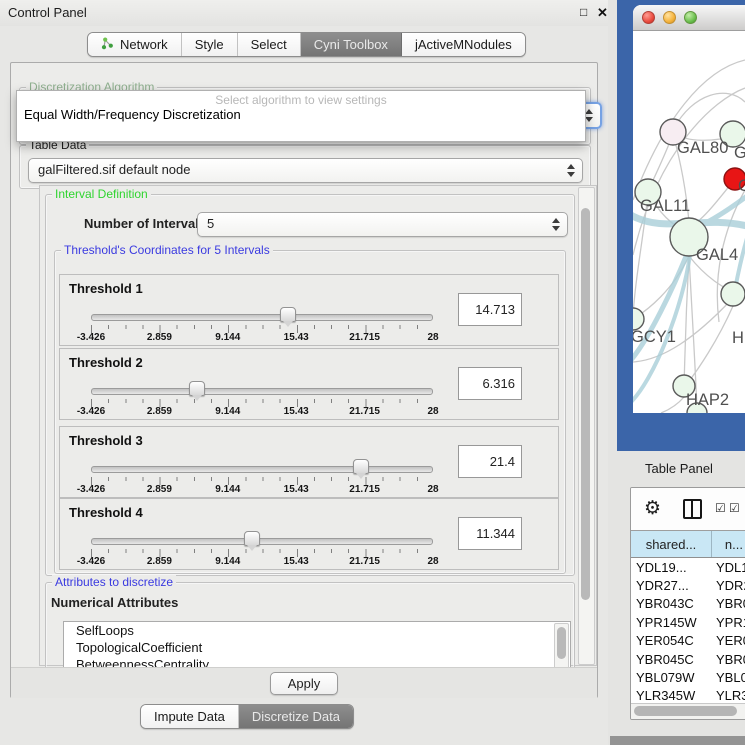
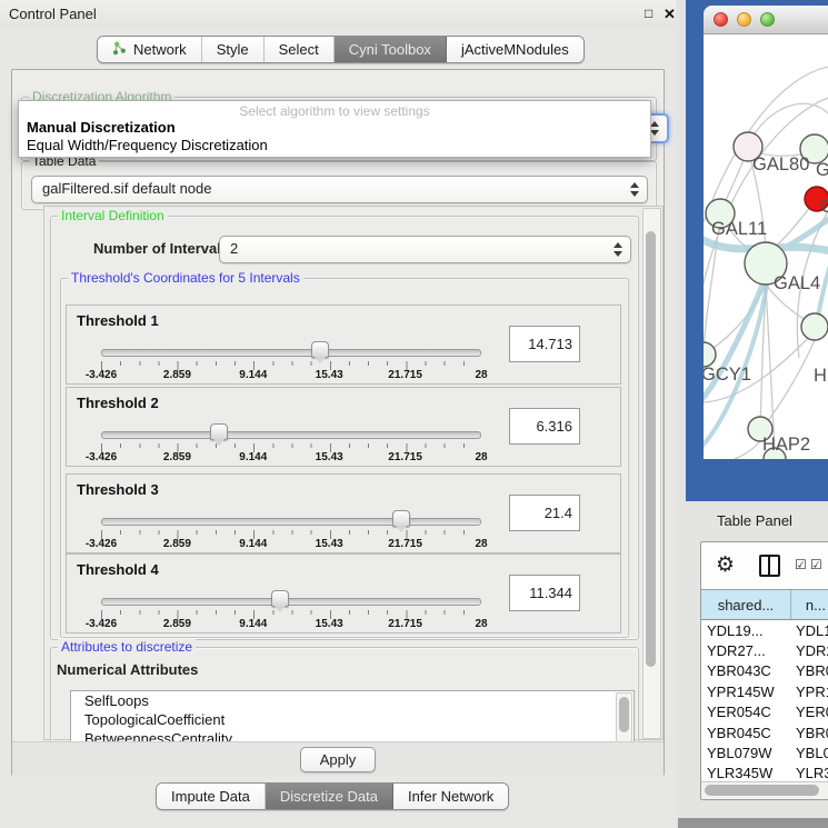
  Control Panel
  □
  ✕
  Network
  Style
  Select
  Cyni Toolbox
  jActiveMNodules
  Discretization Algorithm
  Select algorithm to view settings
+ Manual Discretization
  Equal Width/Frequency Discretization
  Table Data
  galFiltered.sif default node
  Interval Definition
  Number of Interva
- 5
+ 2
  Threshold's Coordinates for 5 Intervals
  Threshold 1
  -3.426
  2.859
  9.144
  15.43
  21.715
  28
  14.713
  Threshold 2
  -3.426
  2.859
  9.144
  15.43
  21.715
  28
  6.316
  Threshold 3
  -3.426
  2.859
  9.144
  15.43
  21.715
  28
  21.4
  Threshold 4
  -3.426
  2.859
  9.144
  15.43
  21.715
  28
  11.344
  Attributes to discretize
  Numerical Attributes
  SelfLoops
  TopologicalCoefficient
  BetweennessCentrality
  Apply
  Impute Data
  Discretize Data
+ Infer Network
  GAL80
  C
  GAL11
  GAL4
  GCY1
  H
  HAP2
  Table Panel
  ⚙
  ☑
  ☑
  shared...
  n...
  YDL19...
  YDL
  YDR27...
  YDR
  YBR043C
  YBR
  YPR145W
  YPR
  YER054C
  YER
  YBR045C
  YBR
  YBL079W
  YBL0
  YLR345W
  YLR
